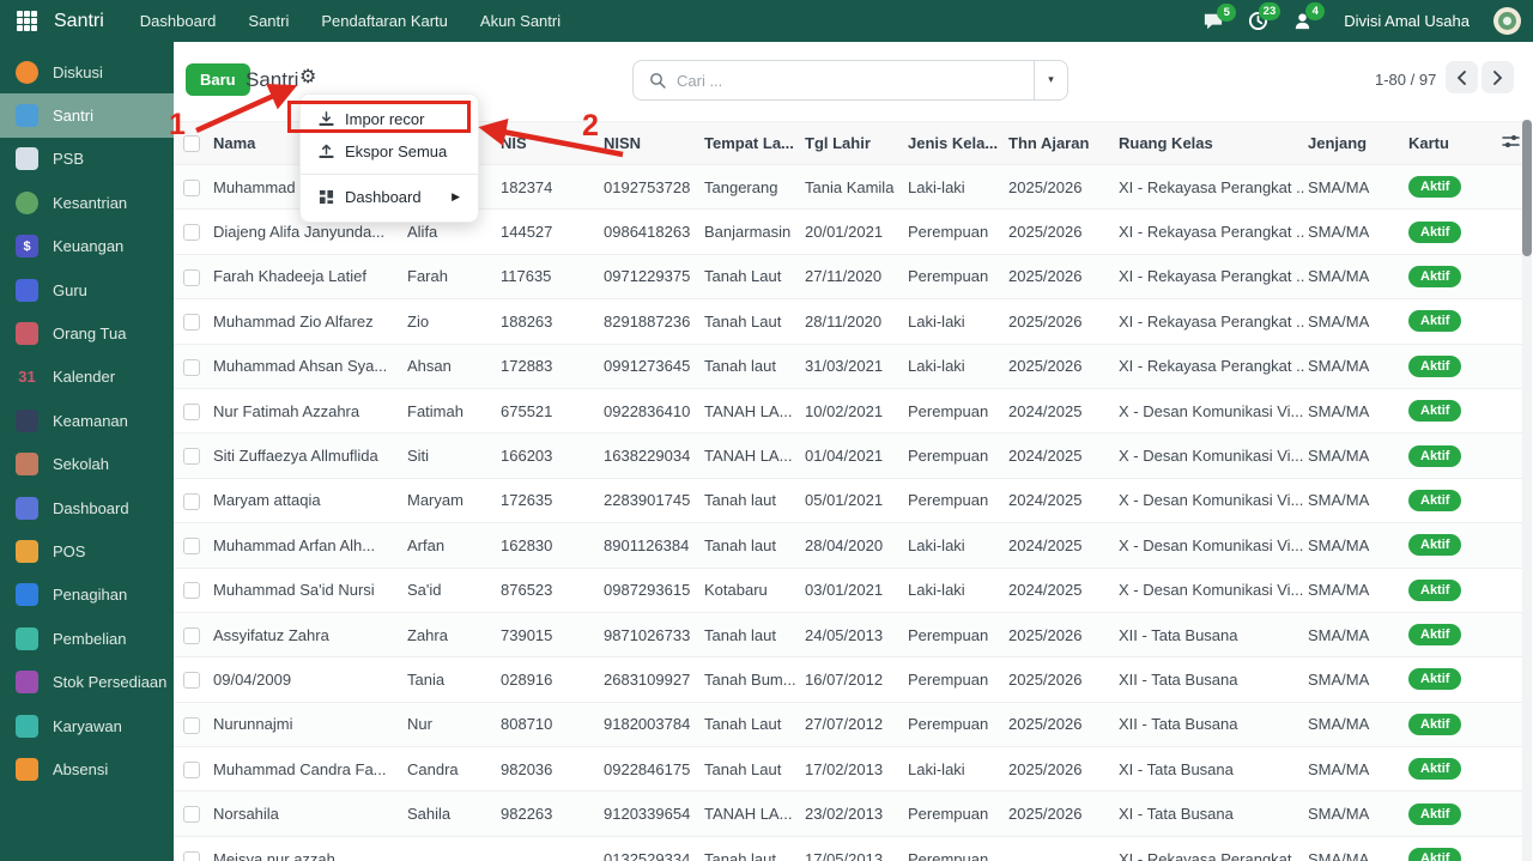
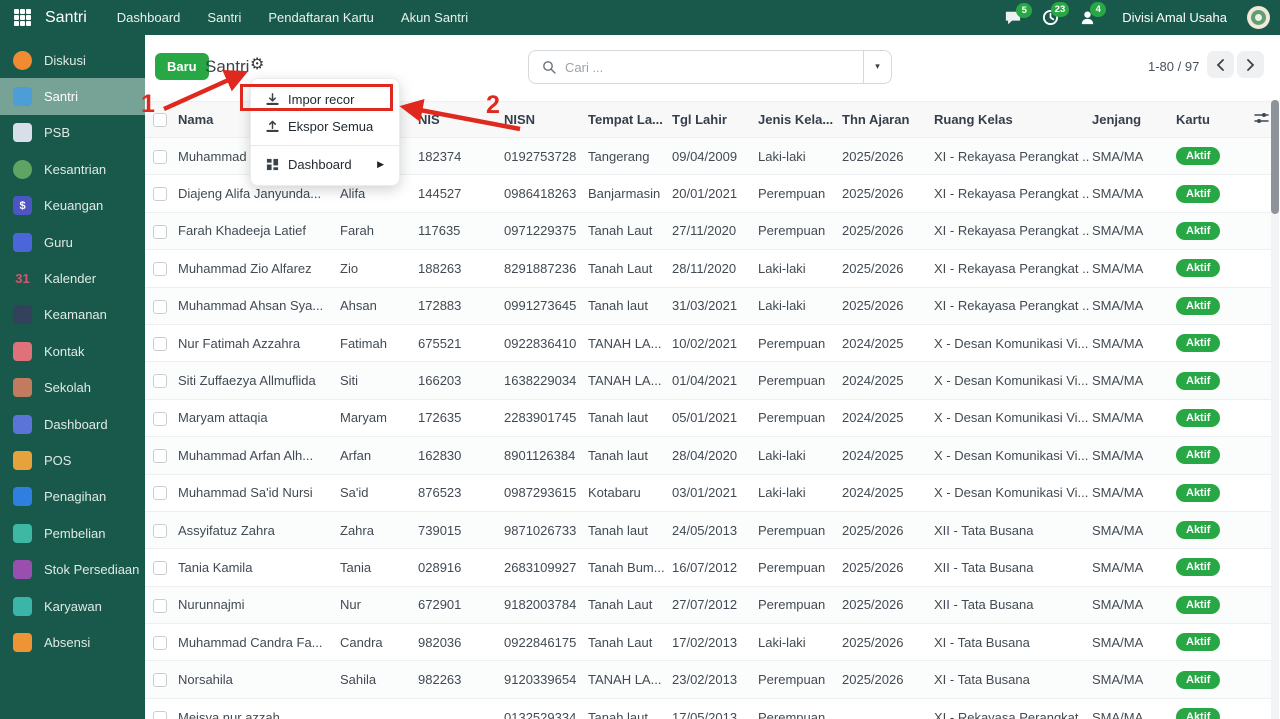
  Santri
  Dashboard
  Santri
  Pendaftaran Kartu
  Akun Santri
  5
  23
  4
  Divisi Amal Usaha
  Diskusi
  Santri
  PSB
  Kesantrian
  $
  Keuangan
  Guru
- Orang Tua
  31
  Kalender
  Keamanan
+ Kontak
  Sekolah
  Dashboard
  POS
  Penagihan
  Pembelian
  Stok Persediaan
  Karyawan
  Absensi
  Baru
  Santri
  ⚙
  Cari ...
  ▾
  1-80 / 97
  	Nama		NIS	NISN	Tempat La...	Tgl Lahir	Jenis Kela...	Thn Ajaran	Ruang Kelas	Jenjang	Kartu
- 	Muhammad		182374	0192753728	Tangerang	Tania Kamila	Laki-laki	2025/2026	XI - Rekayasa Perangkat ..	SMA/MA	Aktif
+ 	Muhammad		182374	0192753728	Tangerang	09/04/2009	Laki-laki	2025/2026	XI - Rekayasa Perangkat ..	SMA/MA	Aktif
  	Diajeng Alifa Janyunda...	Alifa	144527	0986418263	Banjarmasin	20/01/2021	Perempuan	2025/2026	XI - Rekayasa Perangkat ..	SMA/MA	Aktif
  	Farah Khadeeja Latief	Farah	117635	0971229375	Tanah Laut	27/11/2020	Perempuan	2025/2026	XI - Rekayasa Perangkat ..	SMA/MA	Aktif
  	Muhammad Zio Alfarez	Zio	188263	8291887236	Tanah Laut	28/11/2020	Laki-laki	2025/2026	XI - Rekayasa Perangkat ..	SMA/MA	Aktif
  	Muhammad Ahsan Sya...	Ahsan	172883	0991273645	Tanah laut	31/03/2021	Laki-laki	2025/2026	XI - Rekayasa Perangkat ..	SMA/MA	Aktif
  	Nur Fatimah Azzahra	Fatimah	675521	0922836410	TANAH LA...	10/02/2021	Perempuan	2024/2025	X - Desan Komunikasi Vi...	SMA/MA	Aktif
  	Siti Zuffaezya Allmuflida	Siti	166203	1638229034	TANAH LA...	01/04/2021	Perempuan	2024/2025	X - Desan Komunikasi Vi...	SMA/MA	Aktif
  	Maryam attaqia	Maryam	172635	2283901745	Tanah laut	05/01/2021	Perempuan	2024/2025	X - Desan Komunikasi Vi...	SMA/MA	Aktif
  	Muhammad Arfan Alh...	Arfan	162830	8901126384	Tanah laut	28/04/2020	Laki-laki	2024/2025	X - Desan Komunikasi Vi...	SMA/MA	Aktif
  	Muhammad Sa'id Nursi	Sa'id	876523	0987293615	Kotabaru	03/01/2021	Laki-laki	2024/2025	X - Desan Komunikasi Vi...	SMA/MA	Aktif
  	Assyifatuz Zahra	Zahra	739015	9871026733	Tanah laut	24/05/2013	Perempuan	2025/2026	XII - Tata Busana	SMA/MA	Aktif
- 	09/04/2009	Tania	028916	2683109927	Tanah Bum...	16/07/2012	Perempuan	2025/2026	XII - Tata Busana	SMA/MA	Aktif
+ 	Tania Kamila	Tania	028916	2683109927	Tanah Bum...	16/07/2012	Perempuan	2025/2026	XII - Tata Busana	SMA/MA	Aktif
- 	Nurunnajmi	Nur	808710	9182003784	Tanah Laut	27/07/2012	Perempuan	2025/2026	XII - Tata Busana	SMA/MA	Aktif
+ 	Nurunnajmi	Nur	672901	9182003784	Tanah Laut	27/07/2012	Perempuan	2025/2026	XII - Tata Busana	SMA/MA	Aktif
  	Muhammad Candra Fa...	Candra	982036	0922846175	Tanah Laut	17/02/2013	Laki-laki	2025/2026	XI - Tata Busana	SMA/MA	Aktif
  	Norsahila	Sahila	982263	9120339654	TANAH LA...	23/02/2013	Perempuan	2025/2026	XI - Tata Busana	SMA/MA	Aktif
  	Meisya nur azzah			0132529334	Tanah laut	17/05/2013	Perempuan		XI - Rekayasa Perangkat ..	SMA/MA	Aktif
  Impor recor
  Ekspor Semua
  Dashboard
  ▶
  1
  2
